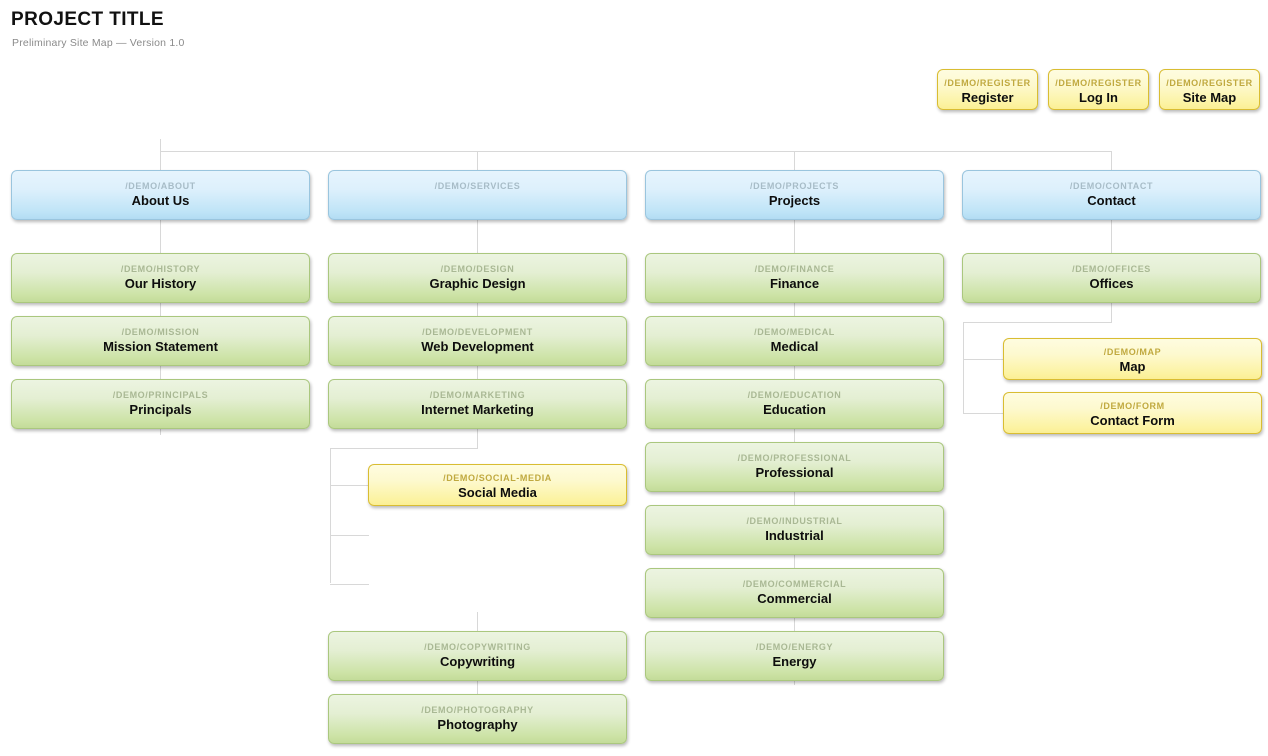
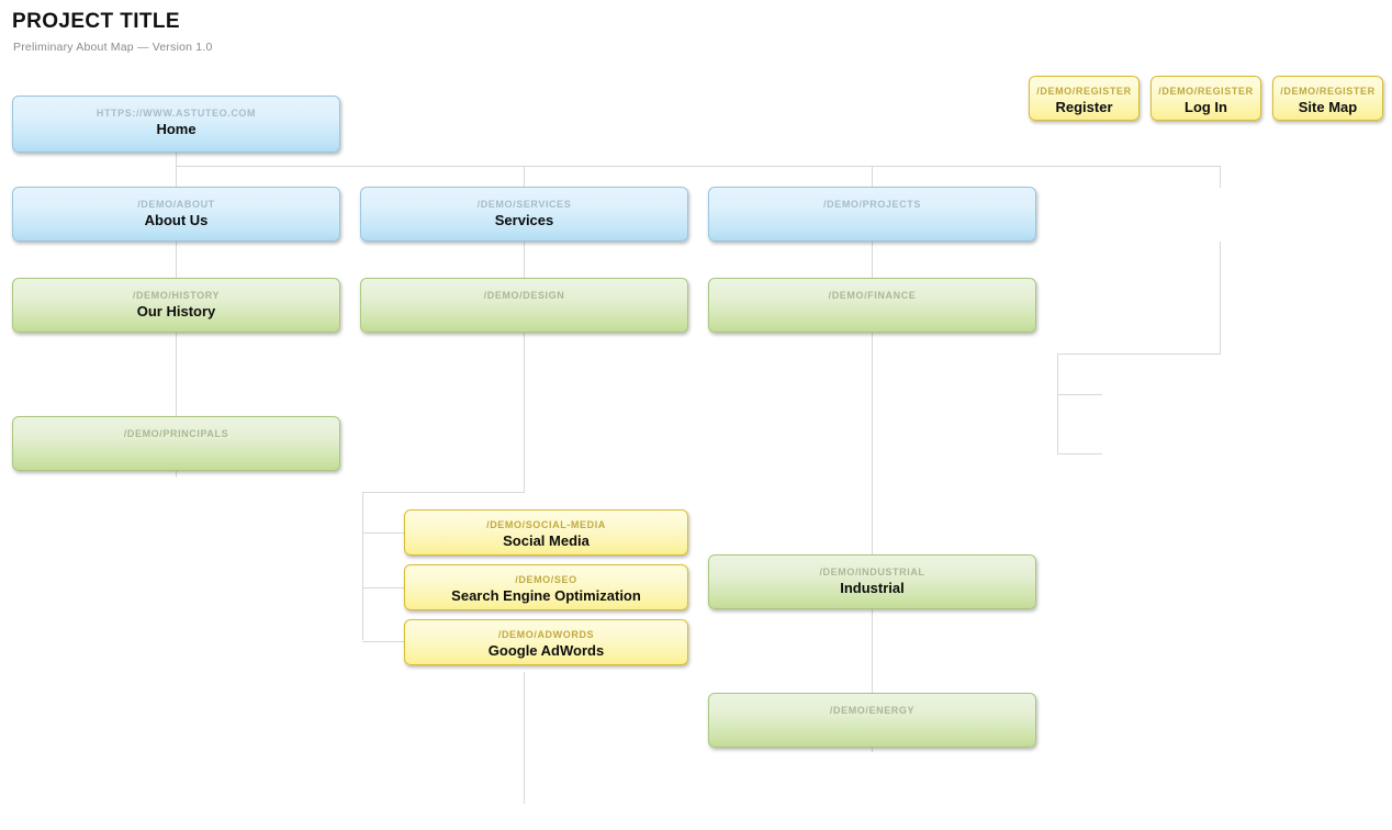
  PROJECT TITLE
- Preliminary Site Map — Version 1.0
+ Preliminary About Map — Version 1.0
  /DEMO/REGISTER
  Register
  /DEMO/REGISTER
  Log In
  /DEMO/REGISTER
  Site Map
+ HTTPS://WWW.ASTUTEO.COM
+ Home
  /DEMO/ABOUT
  About Us
  /DEMO/HISTORY
  Our History
- /DEMO/MISSION
- Mission Statement
  /DEMO/PRINCIPALS
- Principals
  /DEMO/SERVICES
+ Services
  /DEMO/DESIGN
- Graphic Design
- /DEMO/DEVELOPMENT
- Web Development
- /DEMO/MARKETING
- Internet Marketing
- /DEMO/COPYWRITING
- Copywriting
- /DEMO/PHOTOGRAPHY
- Photography
  /DEMO/SOCIAL-MEDIA
  Social Media
+ /DEMO/SEO
+ Search Engine Optimization
+ /DEMO/ADWORDS
+ Google AdWords
  /DEMO/PROJECTS
- Projects
  /DEMO/FINANCE
- Finance
- /DEMO/MEDICAL
- Medical
- /DEMO/EDUCATION
- Education
- /DEMO/PROFESSIONAL
- Professional
  /DEMO/INDUSTRIAL
  Industrial
- /DEMO/COMMERCIAL
- Commercial
  /DEMO/ENERGY
- Energy
- /DEMO/CONTACT
- Contact
- /DEMO/OFFICES
- Offices
- /DEMO/MAP
- Map
- /DEMO/FORM
- Contact Form
